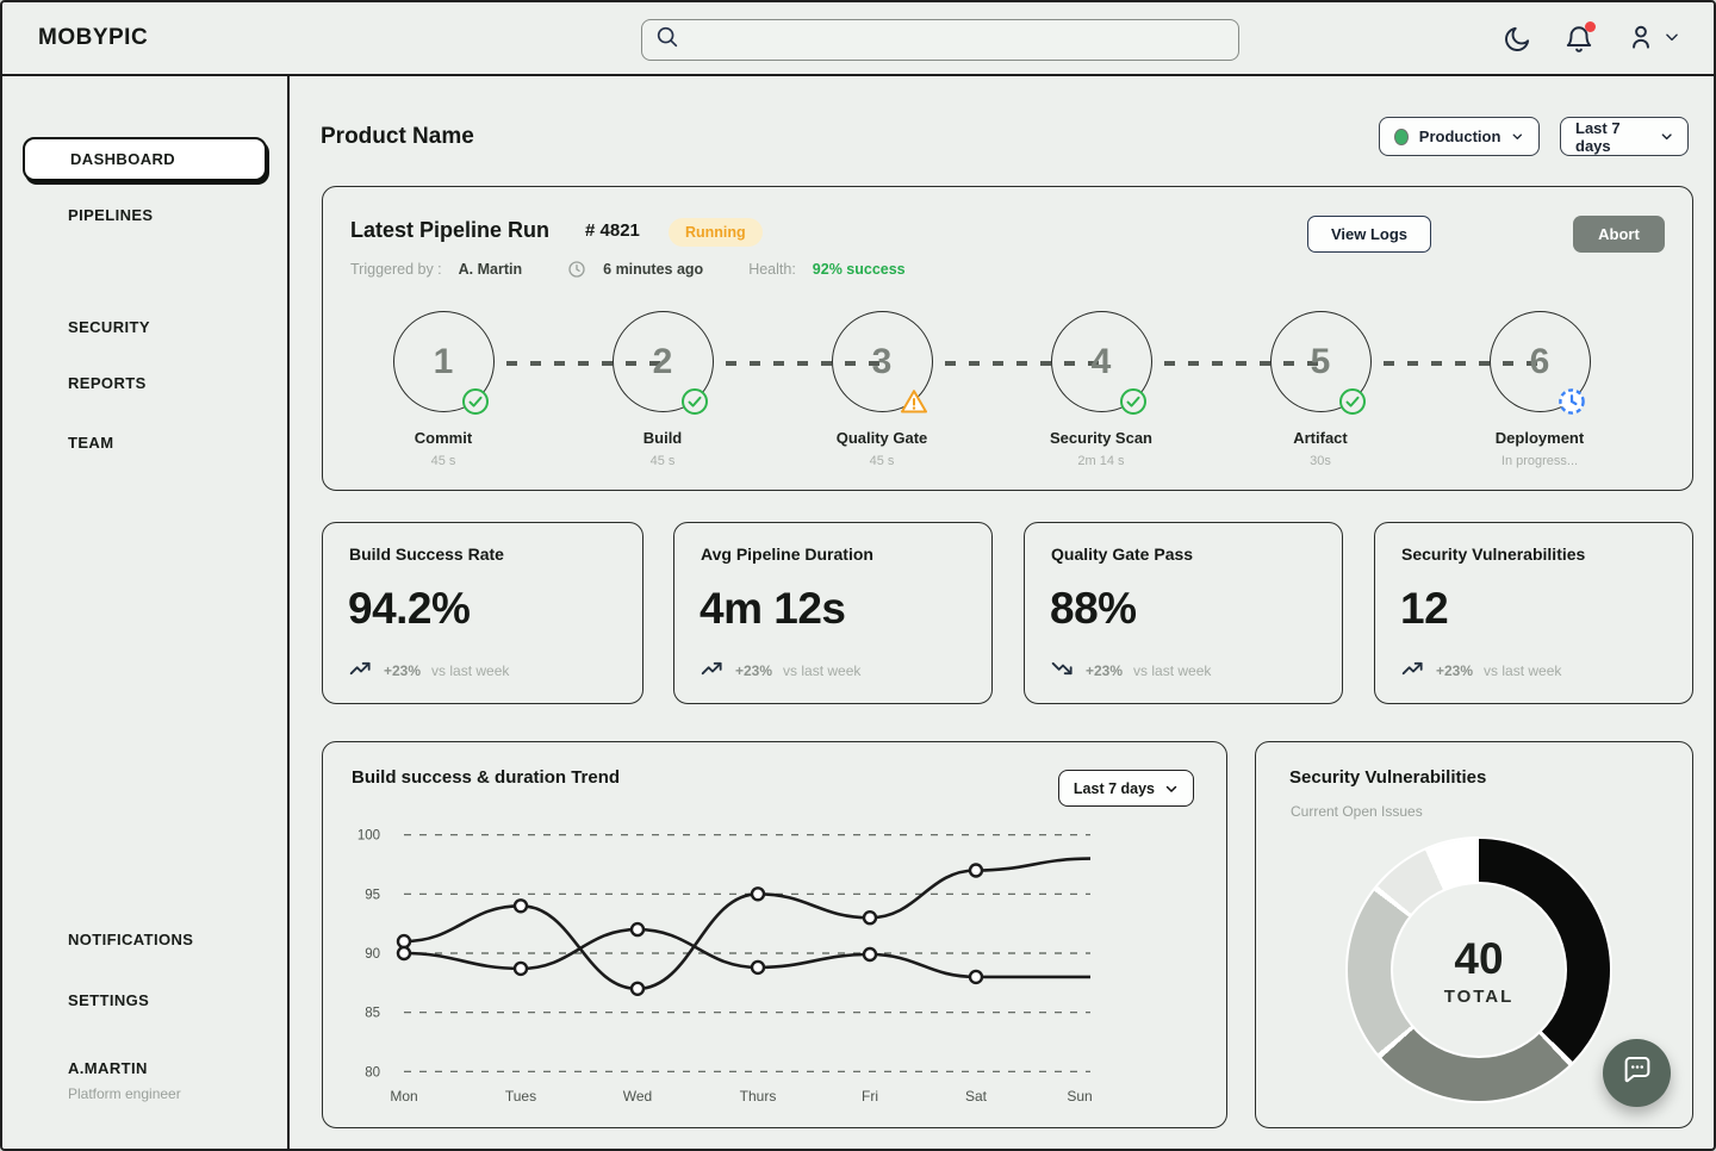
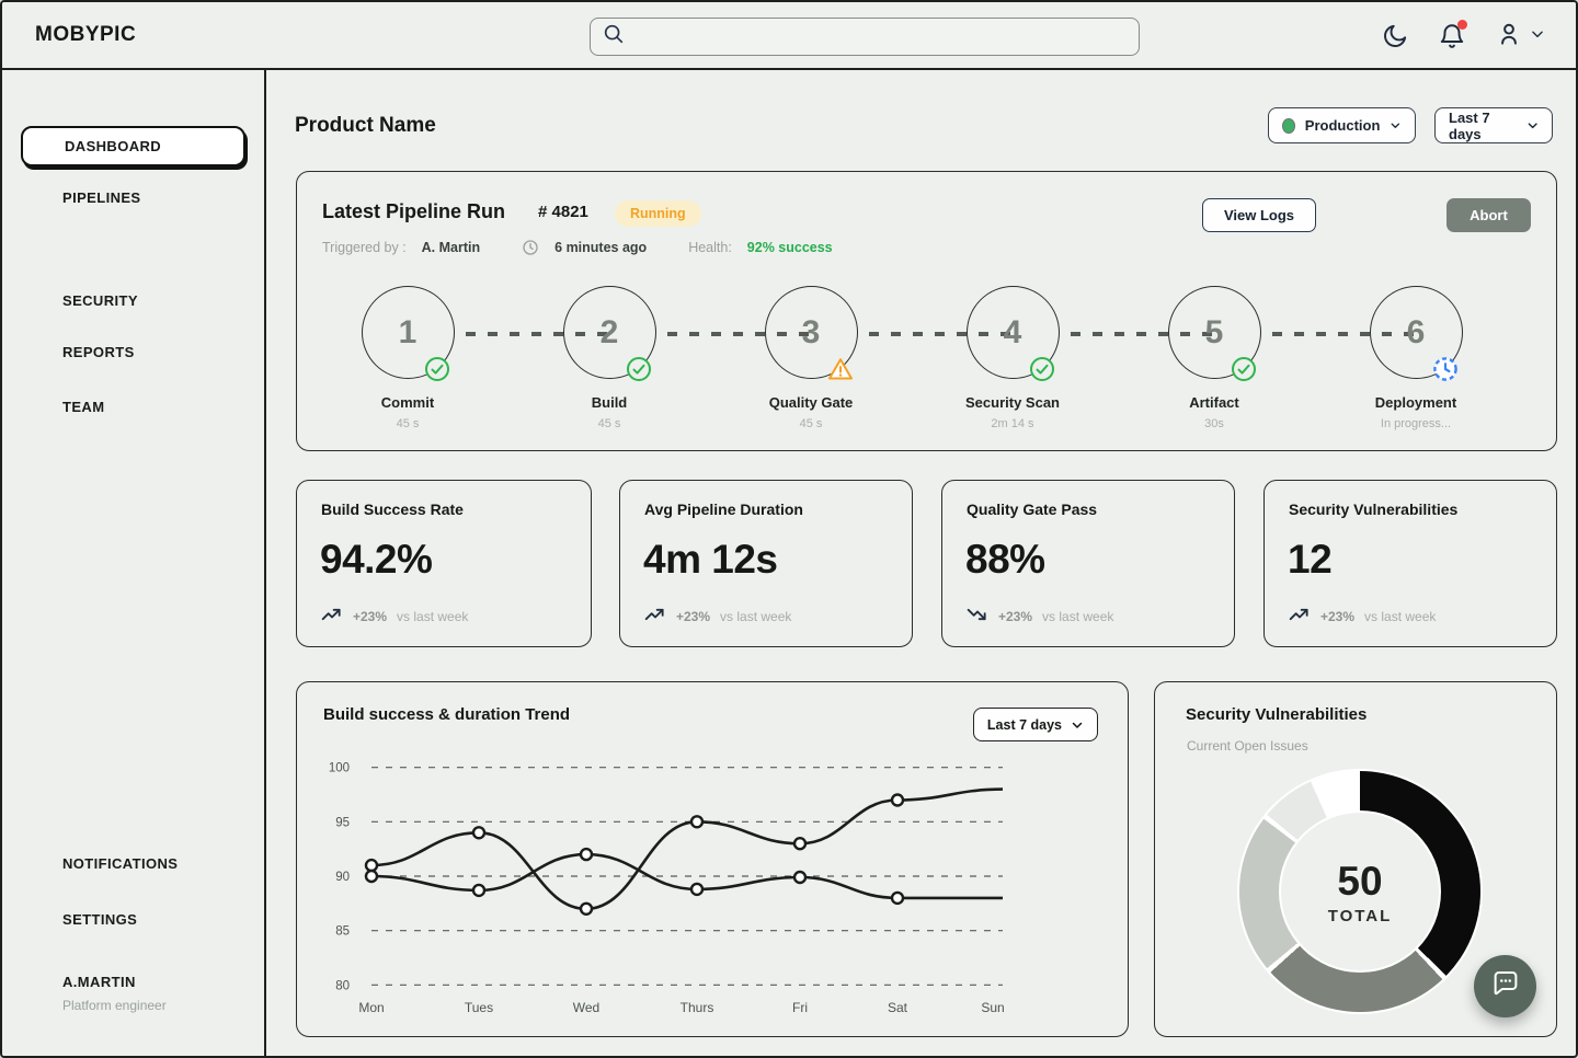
  MOBYPIC
  DASHBOARD
  PIPELINES
  SECURITY
  REPORTS
  TEAM
  NOTIFICATIONS
  SETTINGS
  A.MARTIN
  Platform engineer
  Product Name
  Production
  Last 7 days
  Latest Pipeline Run
  # 4821
  Running
  View Logs
  Abort
  Triggered by :
  A. Martin
  6 minutes ago
  Health:
  92% success
  1
  Commit
  45 s
  2
  Build
  45 s
  3
  Quality Gate
  45 s
  4
  Security Scan
  2m 14 s
  5
  Artifact
  30s
  6
  Deployment
  In progress...
  Build Success Rate
  94.2%
  +23%
  vs last week
  Avg Pipeline Duration
  4m 12s
  +23%
  vs last week
  Quality Gate Pass
  88%
  +23%
  vs last week
  Security Vulnerabilities
  12
  +23%
  vs last week
  Build success & duration Trend
  Last 7 days
  100
  95
  90
  85
  80
  Mon
  Tues
  Wed
  Thurs
  Fri
  Sat
  Sun
  Security Vulnerabilities
  Current Open Issues
- 40
+ 50
  TOTAL
